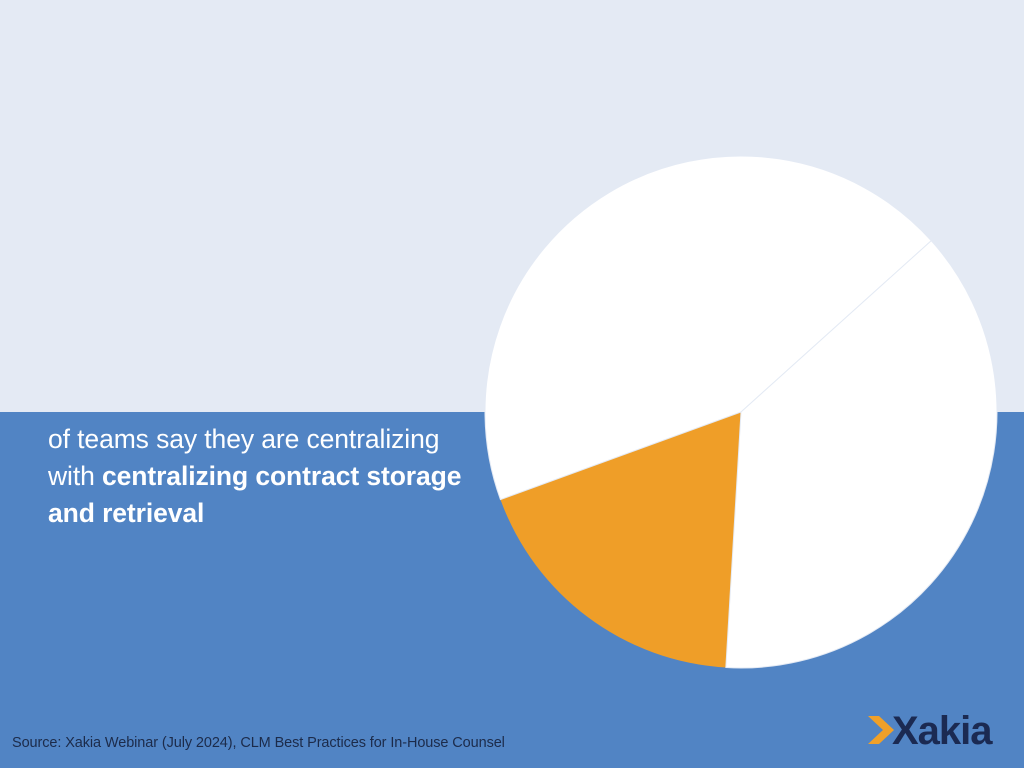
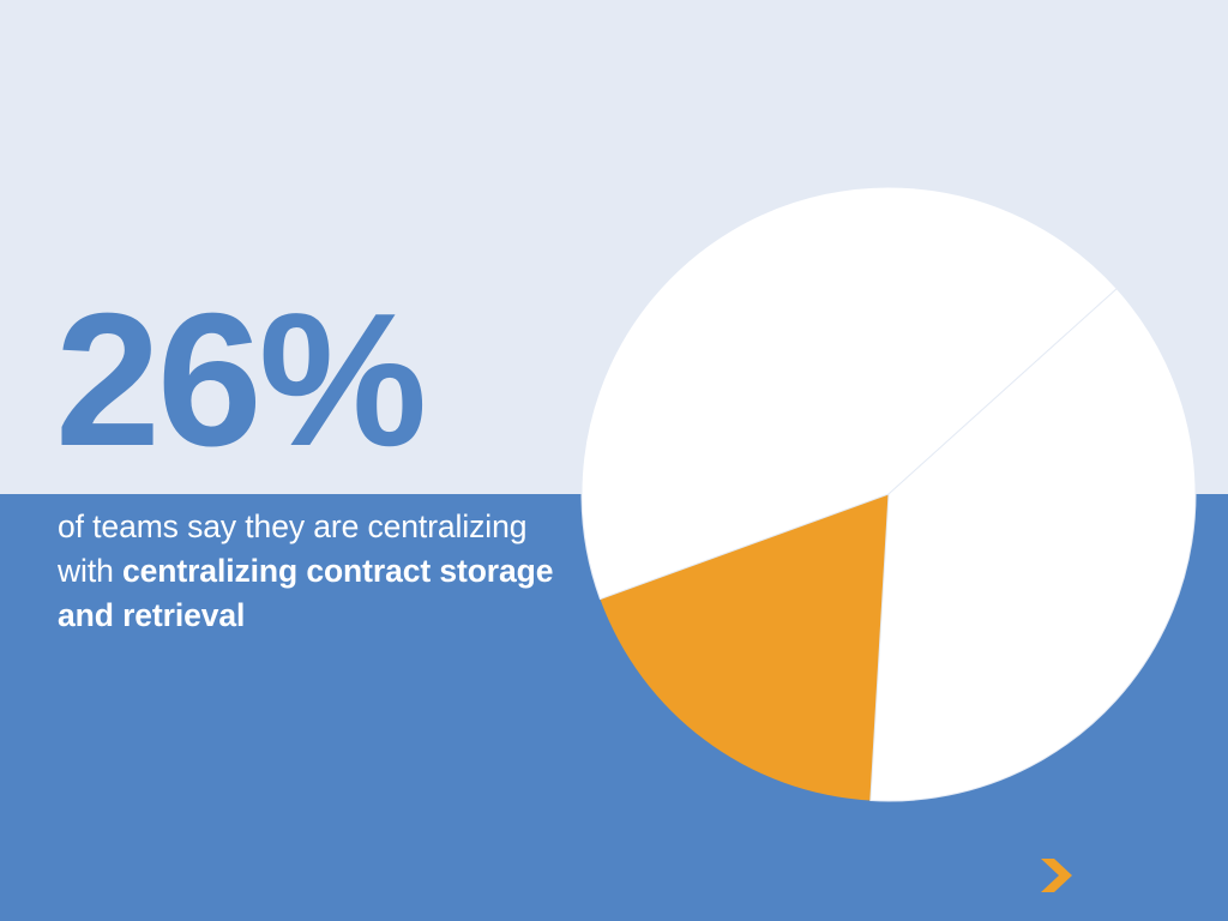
+ 26%
  of teams say they are centralizing with centralizing contract storage and retrieval
- Source: Xakia Webinar (July 2024), CLM Best Practices for In-House Counsel
- Xakia
